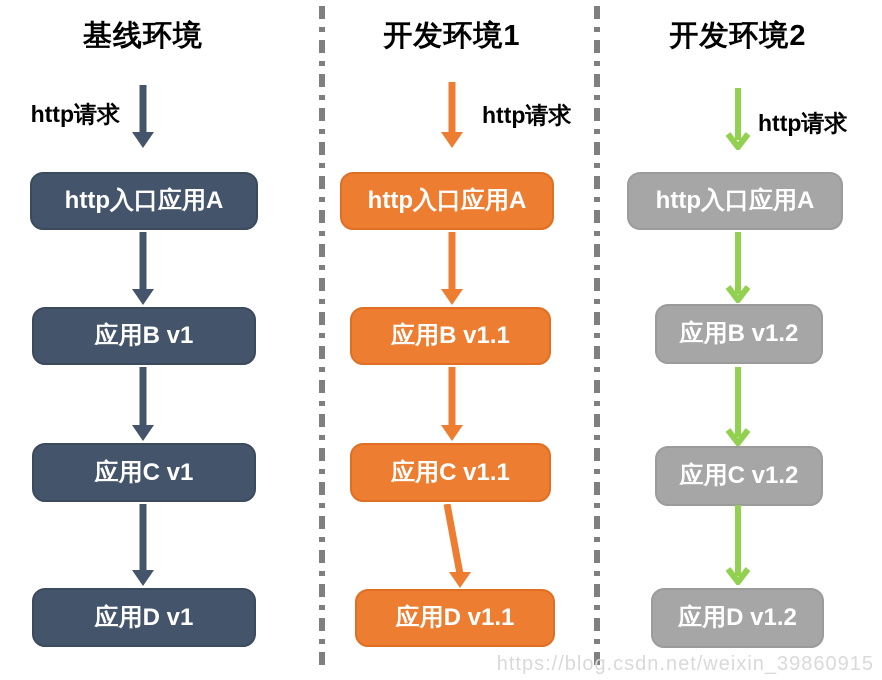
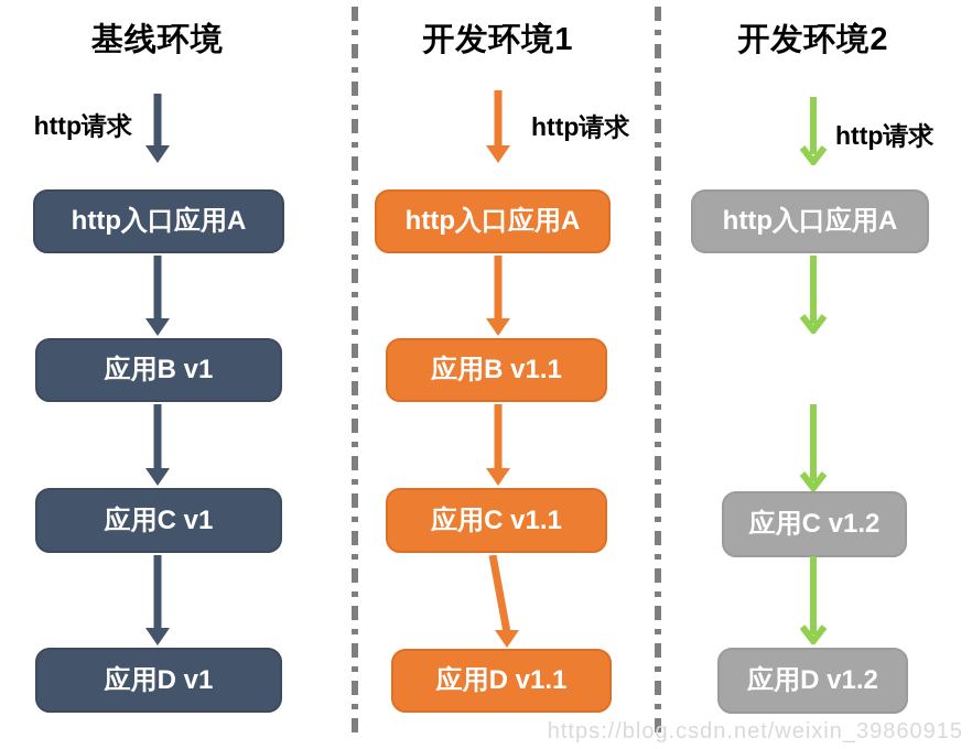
  基线环境
  http请求
  http入口应用A
  应用B v1
  应用C v1
  应用D v1
  开发环境1
  http请求
  http入口应用A
  应用B v1.1
  应用C v1.1
  应用D v1.1
  开发环境2
  http请求
  http入口应用A
- 应用B v1.2
  应用C v1.2
  应用D v1.2
  https://blog.csdn.net/weixin_39860915
